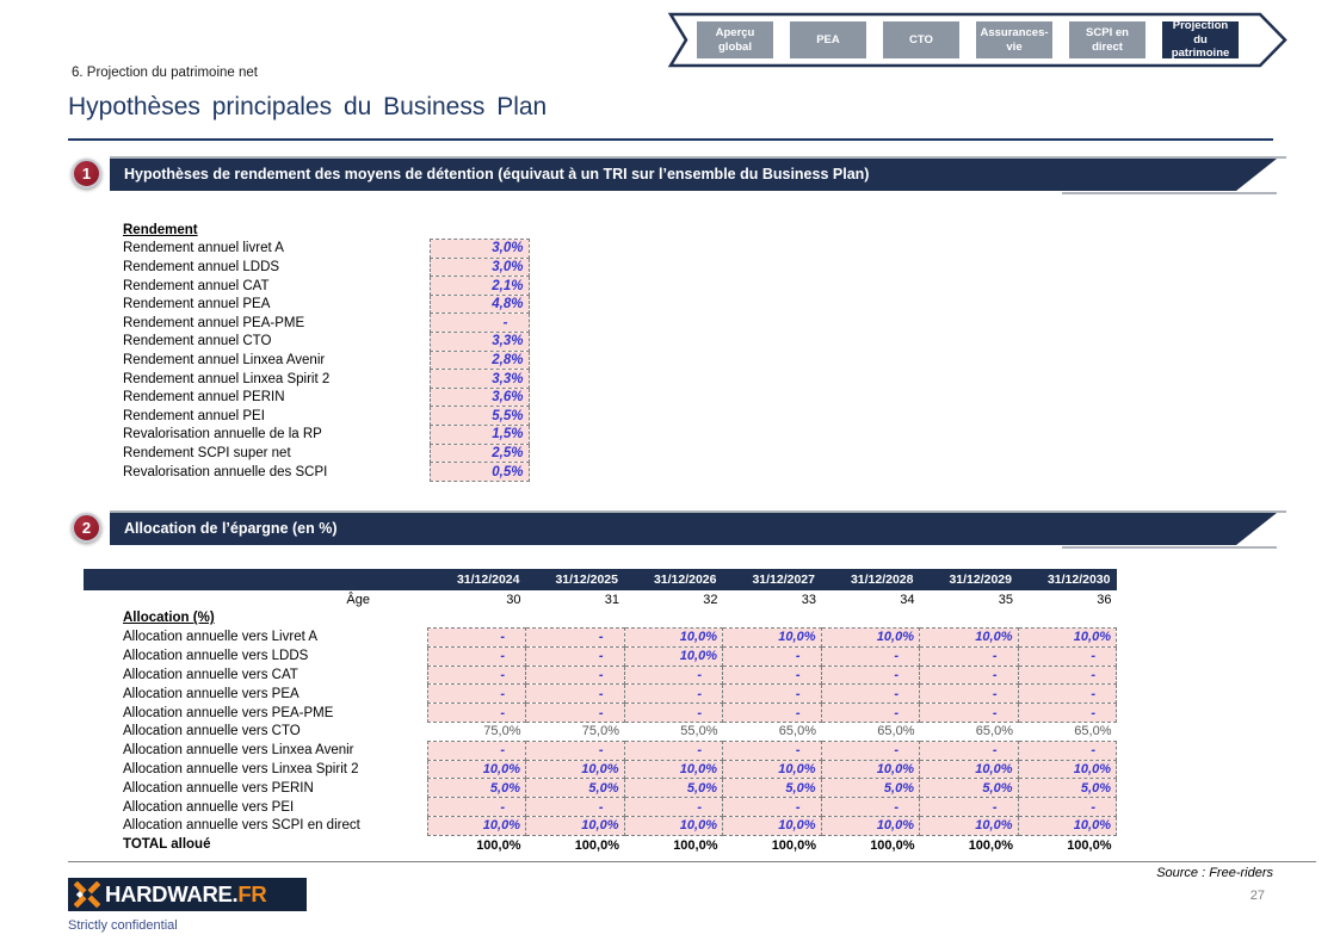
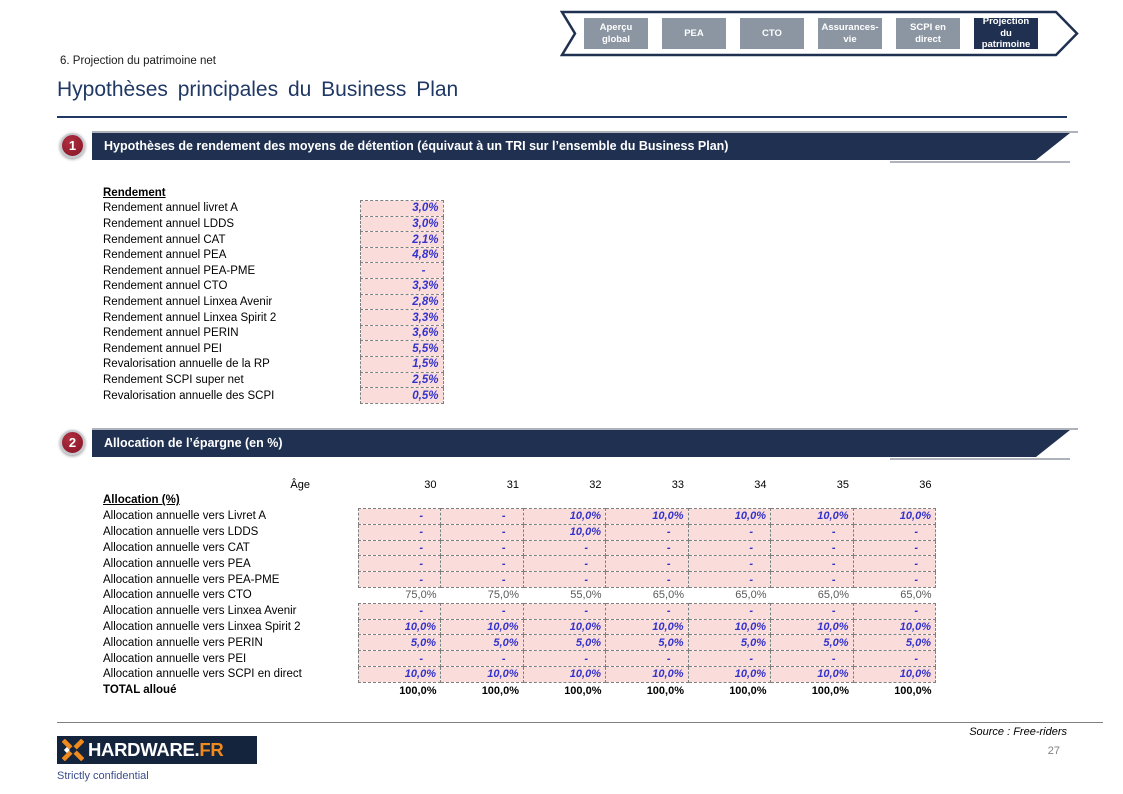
  Aperçu global
  PEA
  CTO
  Assurances-vie
  SCPI en direct
  Projection du patrimoine
  6. Projection du patrimoine net
  Hypothèses principales du Business Plan
  1
  Hypothèses de rendement des moyens de détention (équivaut à un TRI sur l’ensemble du Business Plan)
  Rendement
  Rendement annuel livret A	3,0%
  Rendement annuel LDDS	3,0%
  Rendement annuel CAT	2,1%
  Rendement annuel PEA	4,8%
  Rendement annuel PEA-PME	-
  Rendement annuel CTO	3,3%
  Rendement annuel Linxea Avenir	2,8%
  Rendement annuel Linxea Spirit 2	3,3%
  Rendement annuel PERIN	3,6%
  Rendement annuel PEI	5,5%
  Revalorisation annuelle de la RP	1,5%
  Rendement SCPI super net	2,5%
  Revalorisation annuelle des SCPI	0,5%
  2
  Allocation de l’épargne (en %)
- 	31/12/2024	31/12/2025	31/12/2026	31/12/2027	31/12/2028	31/12/2029	31/12/2030
  Âge	30	31	32	33	34	35	36
  Allocation (%)
  Allocation annuelle vers Livret A	-	-	10,0%	10,0%	10,0%	10,0%	10,0%
  Allocation annuelle vers LDDS	-	-	10,0%	-	-	-	-
  Allocation annuelle vers CAT	-	-	-	-	-	-	-
  Allocation annuelle vers PEA	-	-	-	-	-	-	-
  Allocation annuelle vers PEA-PME	-	-	-	-	-	-	-
  Allocation annuelle vers CTO	75,0%	75,0%	55,0%	65,0%	65,0%	65,0%	65,0%
  Allocation annuelle vers Linxea Avenir	-	-	-	-	-	-	-
  Allocation annuelle vers Linxea Spirit 2	10,0%	10,0%	10,0%	10,0%	10,0%	10,0%	10,0%
  Allocation annuelle vers PERIN	5,0%	5,0%	5,0%	5,0%	5,0%	5,0%	5,0%
  Allocation annuelle vers PEI	-	-	-	-	-	-	-
  Allocation annuelle vers SCPI en direct	10,0%	10,0%	10,0%	10,0%	10,0%	10,0%	10,0%
  TOTAL alloué	100,0%	100,0%	100,0%	100,0%	100,0%	100,0%	100,0%
  Source : Free-riders
  27
  HARDWARE.FR
  Strictly confidential
